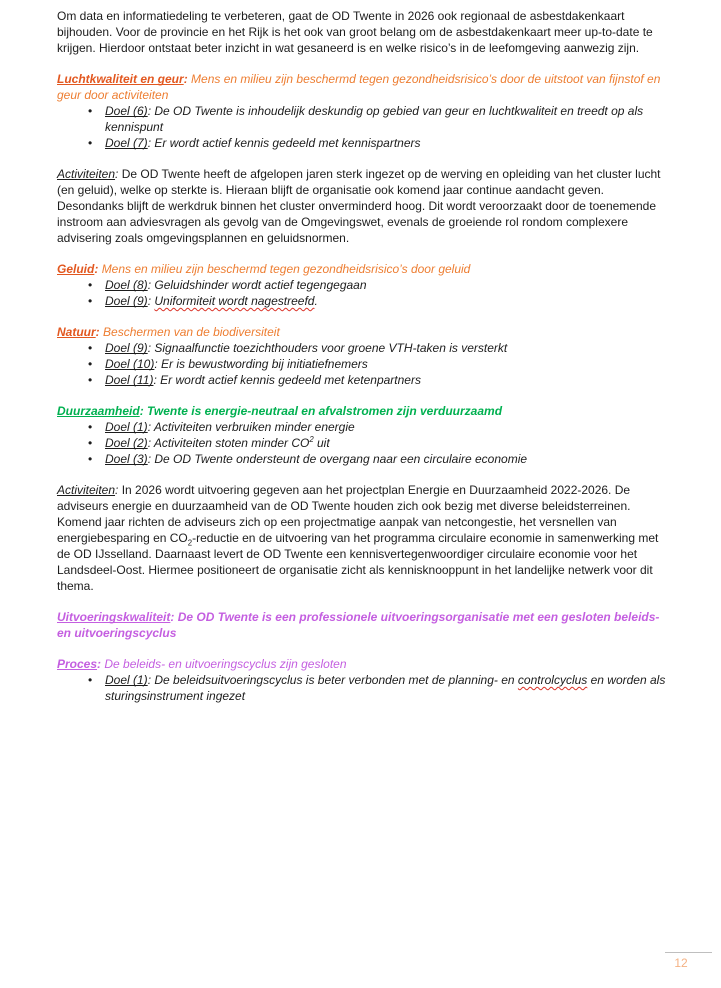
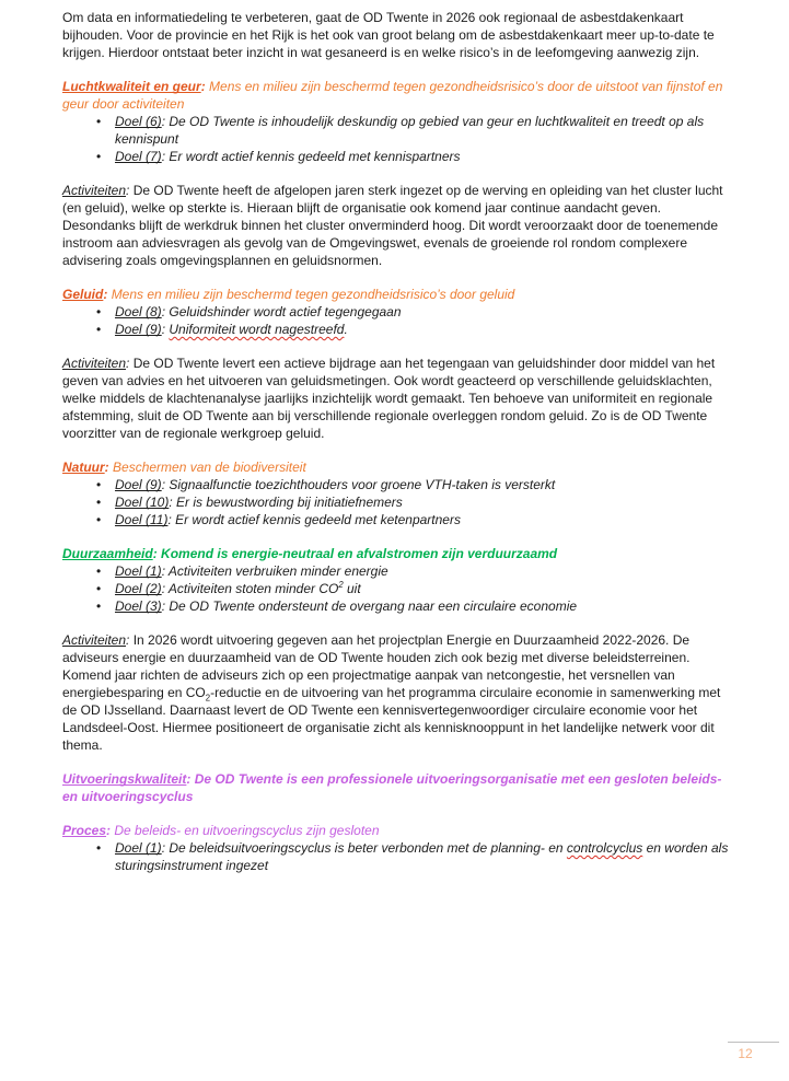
  Om data en informatiedeling te verbeteren, gaat de OD Twente in 2026 ook regionaal de asbestdakenkaart bijhouden. Voor de provincie en het Rijk is het ook van groot belang om de asbestdakenkaart meer up-to-date te krijgen. Hierdoor ontstaat beter inzicht in wat gesaneerd is en welke risico’s in de leefomgeving aanwezig zijn.
  Luchtkwaliteit en geur: Mens en milieu zijn beschermd tegen gezondheidsrisico’s door de uitstoot van fijnstof en geur door activiteiten
  •
  Doel (6): De OD Twente is inhoudelijk deskundig op gebied van geur en luchtkwaliteit en treedt op als kennispunt
  •
  Doel (7): Er wordt actief kennis gedeeld met kennispartners
  Activiteiten: De OD Twente heeft de afgelopen jaren sterk ingezet op de werving en opleiding van het cluster lucht (en geluid), welke op sterkte is. Hieraan blijft de organisatie ook komend jaar continue aandacht geven. Desondanks blijft de werkdruk binnen het cluster onverminderd hoog. Dit wordt veroorzaakt door de toenemende instroom aan adviesvragen als gevolg van de Omgevingswet, evenals de groeiende rol rondom complexere advisering zoals omgevingsplannen en geluidsnormen.
  Geluid: Mens en milieu zijn beschermd tegen gezondheidsrisico’s door geluid
  •
  Doel (8): Geluidshinder wordt actief tegengegaan
  •
  Doel (9): Uniformiteit wordt nagestreefd.
+ Activiteiten: De OD Twente levert een actieve bijdrage aan het tegengaan van geluidshinder door middel van het geven van advies en het uitvoeren van geluidsmetingen. Ook wordt geacteerd op verschillende geluidsklachten, welke middels de klachtenanalyse jaarlijks inzichtelijk wordt gemaakt. Ten behoeve van uniformiteit en regionale afstemming, sluit de OD Twente aan bij verschillende regionale overleggen rondom geluid. Zo is de OD Twente voorzitter van de regionale werkgroep geluid.
  Natuur: Beschermen van de biodiversiteit
  •
  Doel (9): Signaalfunctie toezichthouders voor groene VTH-taken is versterkt
  •
  Doel (10): Er is bewustwording bij initiatiefnemers
  •
  Doel (11): Er wordt actief kennis gedeeld met ketenpartners
- Duurzaamheid: Twente is energie-neutraal en afvalstromen zijn verduurzaamd
+ Duurzaamheid: Komend is energie-neutraal en afvalstromen zijn verduurzaamd
  •
  Doel (1): Activiteiten verbruiken minder energie
  •
  Doel (2): Activiteiten stoten minder CO2 uit
  •
  Doel (3): De OD Twente ondersteunt de overgang naar een circulaire economie
  Activiteiten: In 2026 wordt uitvoering gegeven aan het projectplan Energie en Duurzaamheid 2022-2026. De adviseurs energie en duurzaamheid van de OD Twente houden zich ook bezig met diverse beleidsterreinen. Komend jaar richten de adviseurs zich op een projectmatige aanpak van netcongestie, het versnellen van energiebesparing en CO2-reductie en de uitvoering van het programma circulaire economie in samenwerking met de OD IJsselland. Daarnaast levert de OD Twente een kennisvertegenwoordiger circulaire economie voor het Landsdeel-Oost. Hiermee positioneert de organisatie zicht als kennisknooppunt in het landelijke netwerk voor dit thema.
  Uitvoeringskwaliteit: De OD Twente is een professionele uitvoeringsorganisatie met een gesloten beleids- en uitvoeringscyclus
  Proces: De beleids- en uitvoeringscyclus zijn gesloten
  •
  Doel (1): De beleidsuitvoeringscyclus is beter verbonden met de planning- en controlcyclus en worden als sturingsinstrument ingezet
  12
